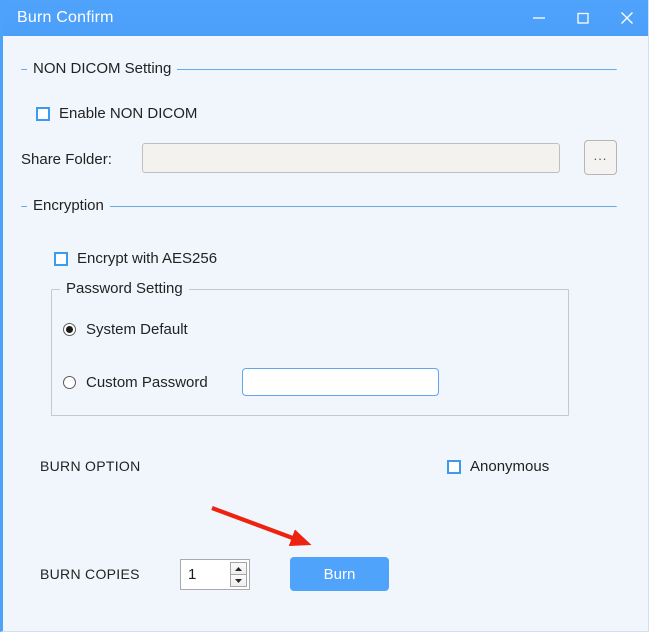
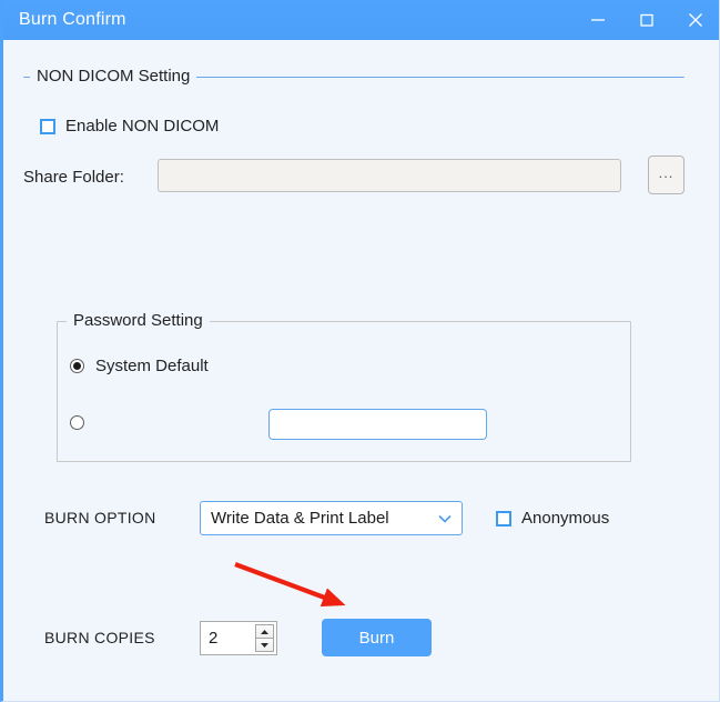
  Burn Confirm
  NON DICOM Setting
  Enable NON DICOM
  Share Folder:
  ...
- Encryption
- Encrypt with AES256
  Password Setting
  System Default
- Custom Password
  BURN OPTION
+ Write Data & Print Label
  Anonymous
  BURN COPIES
- 1
+ 2
  Burn
